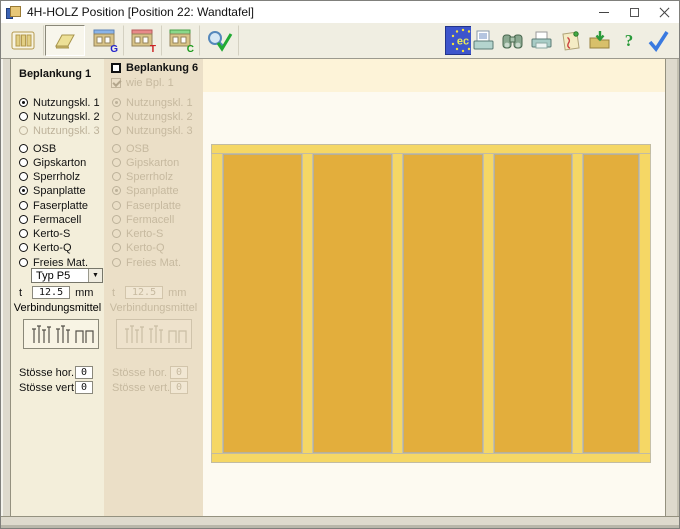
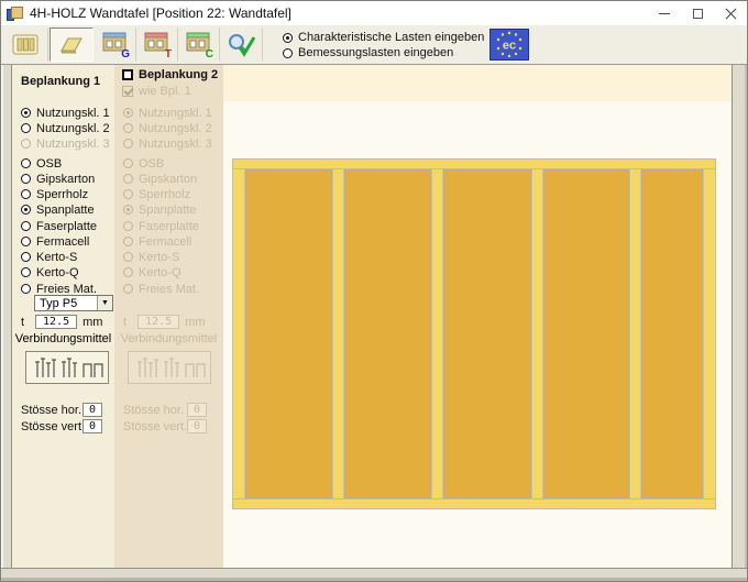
- 4H-HOLZ Position [Position 22: Wandtafel]
+ 4H-HOLZ Wandtafel [Position 22: Wandtafel]
  G
  T
  C
+ Charakteristische Lasten eingeben
+ Bemessungslasten eingeben
  ec
- ?
  Beplankung 1
  Nutzungskl. 1
  Nutzungskl. 2
  Nutzungskl. 3
  OSB
  Gipskarton
  Sperrholz
  Spanplatte
  Faserplatte
  Fermacell
  Kerto-S
  Kerto-Q
  Freies Mat.
  Typ P5
  t
  12.5
  mm
  Verbindungsmittel
  Stösse hor.
  0
  Stösse vert
  0
- Beplankung 6
+ Beplankung 2
  wie Bpl. 1
  Nutzungskl. 1
  Nutzungskl. 2
  Nutzungskl. 3
  OSB
  Gipskarton
  Sperrholz
  Spanplatte
  Faserplatte
  Fermacell
  Kerto-S
  Kerto-Q
  Freies Mat.
  t
  12.5
  mm
  Verbindungsmittel
  Stösse hor.
  0
  Stösse vert.
  0
